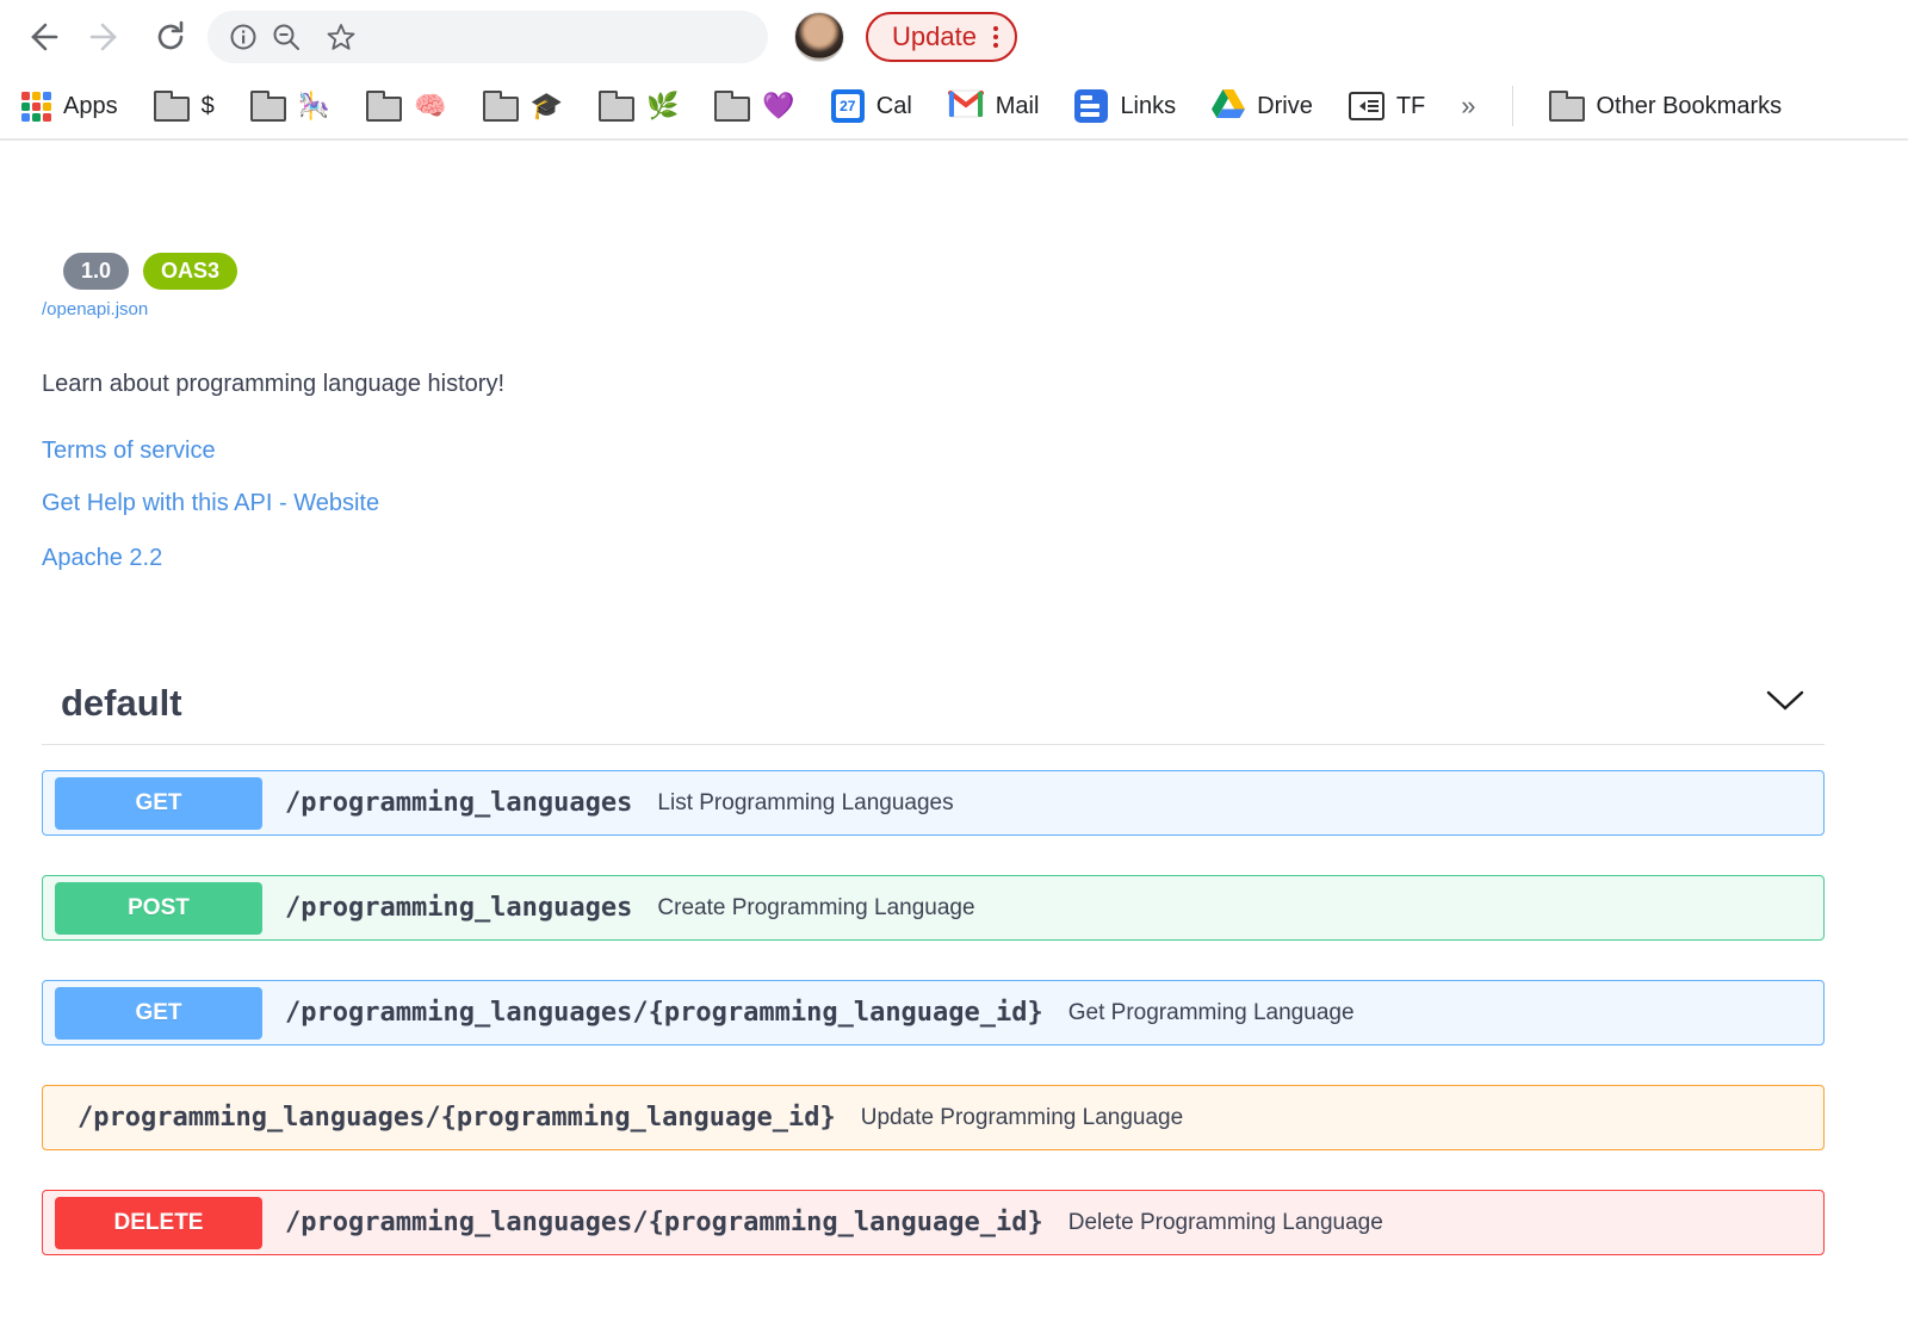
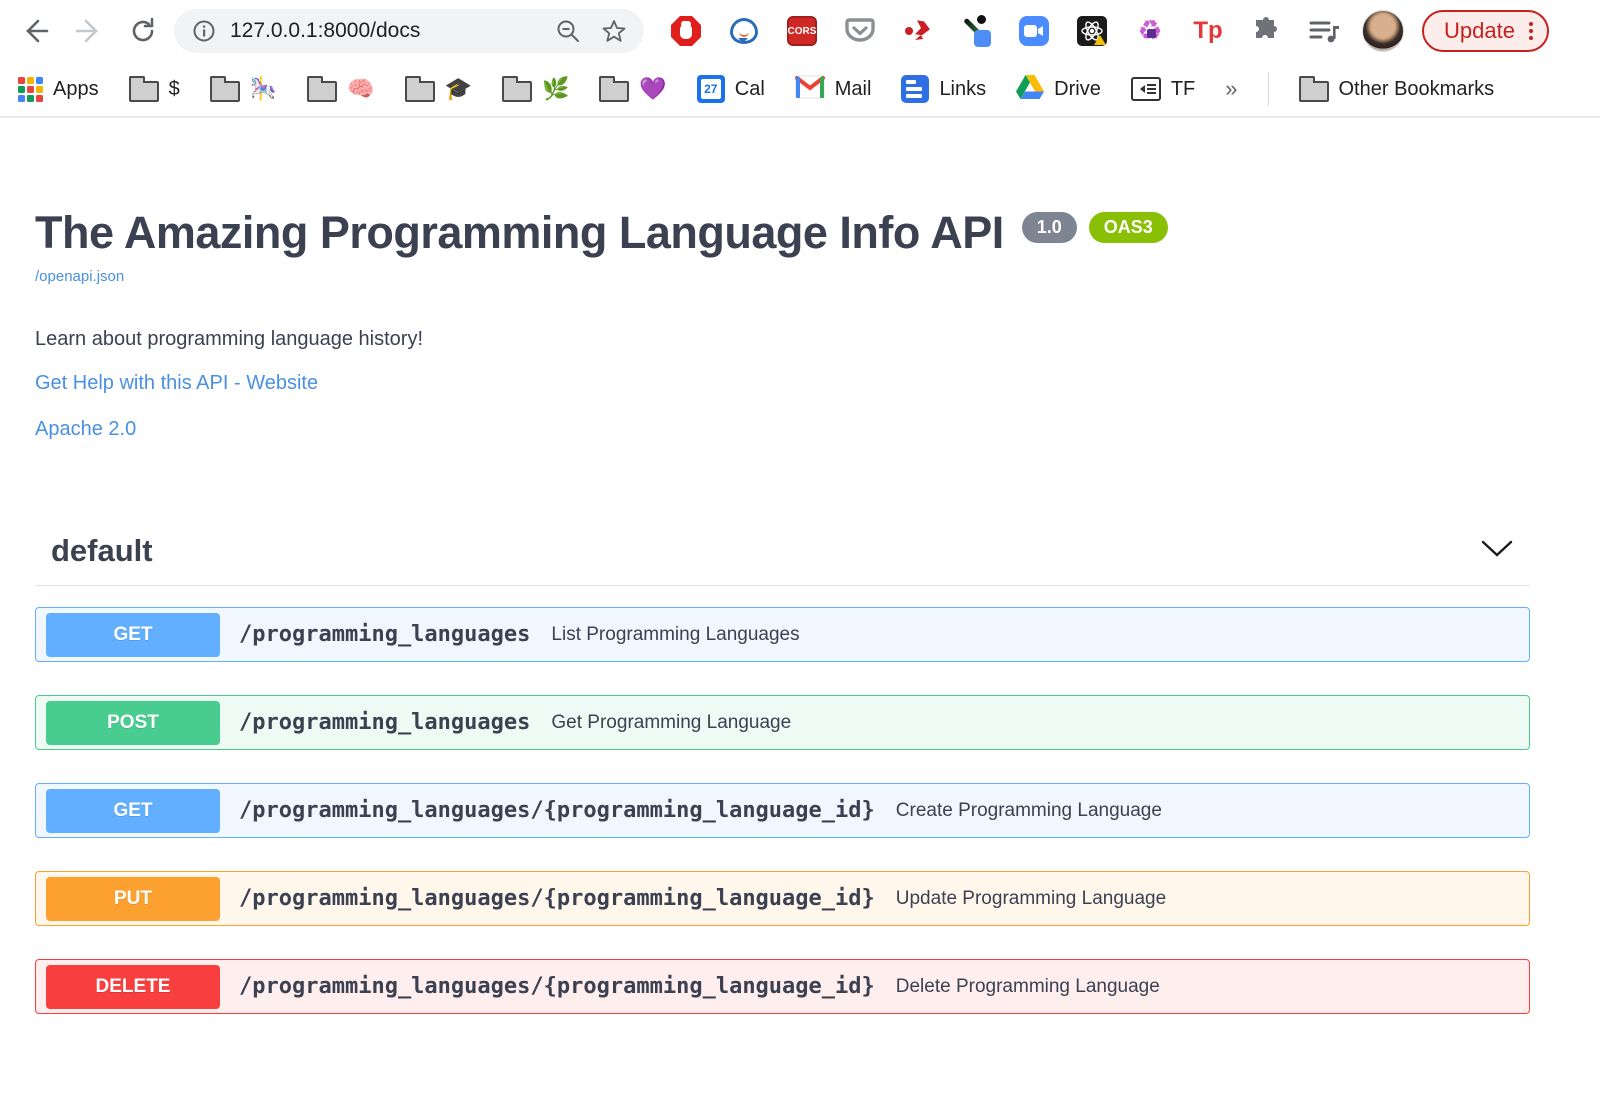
+ 127.0.0.1:8000/docs
+ CORS
+ ♻
+ Tp
  Update
  Apps
  $
  🎠
  🧠
  🎓
  🌿
  💜
  27
  Cal
  Mail
  Links
  Drive
  TF
  »
  Other Bookmarks
+ The Amazing Programming Language Info API
  1.0
  OAS3
  /openapi.json
  Learn about programming language history!
- Terms of service
  Get Help with this API - Website
- Apache 2.2
+ Apache 2.0
  default
  GET
  /programming_languages
  List Programming Languages
  POST
  /programming_languages
- Create Programming Language
+ Get Programming Language
  GET
  /programming_languages/{programming_language_id}
- Get Programming Language
+ Create Programming Language
+ PUT
  /programming_languages/{programming_language_id}
  Update Programming Language
  DELETE
  /programming_languages/{programming_language_id}
  Delete Programming Language
